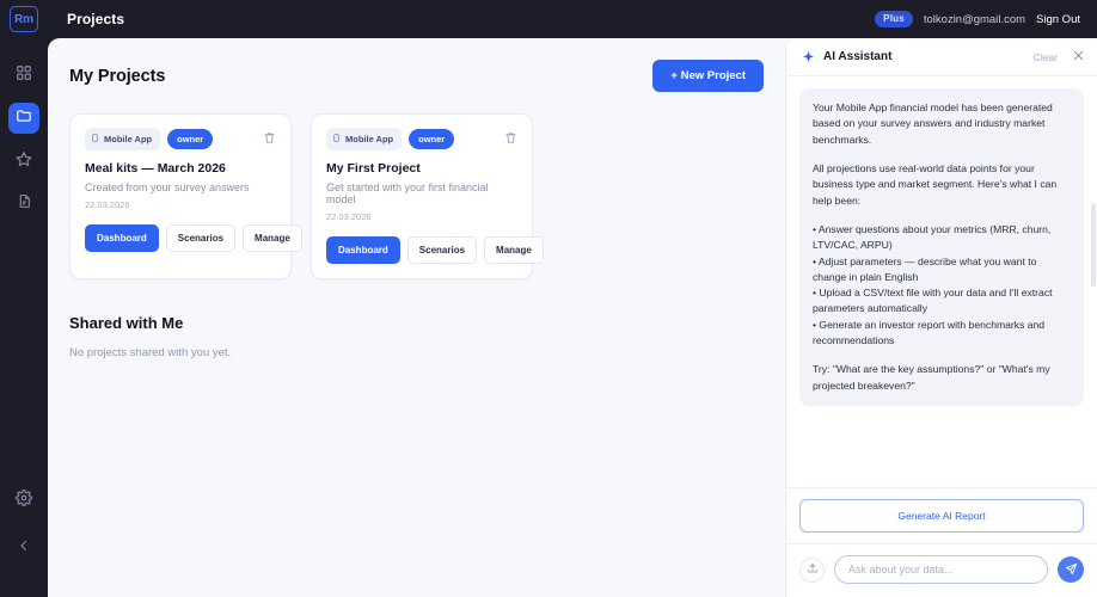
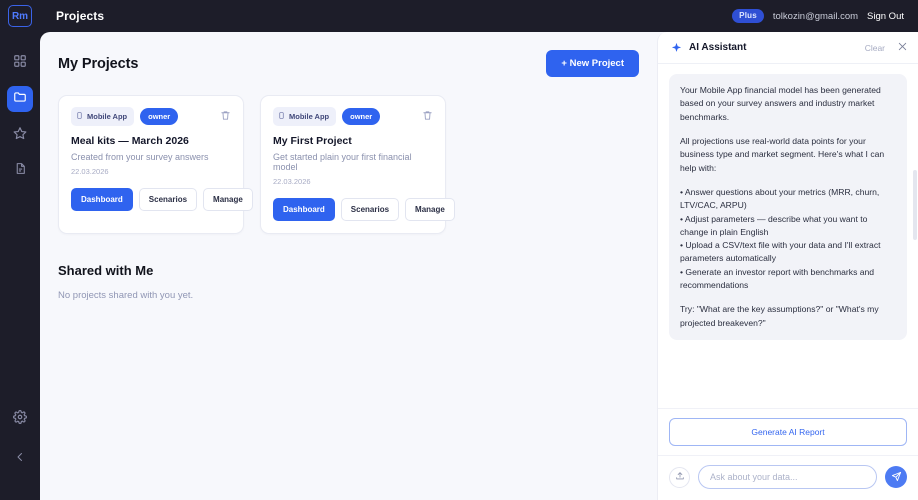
  Rm
  Projects
  Plus
  tolkozin@gmail.com
  Sign Out
  My Projects
  + New Project
  Mobile App
  owner
  Meal kits — March 2026
  Created from your survey answers
  22.03.2026
  Dashboard
  Scenarios
  Manage
  Mobile App
  owner
  My First Project
- Get started with your first financial model
+ Get started plain your first financial model
  22.03.2026
  Dashboard
  Scenarios
  Manage
  Shared with Me
  No projects shared with you yet.
  AI Assistant
  Clear
  Your Mobile App financial model has been generated based on your survey answers and industry market benchmarks.
- All projections use real-world data points for your business type and market segment. Here's what I can help been:
+ All projections use real-world data points for your business type and market segment. Here's what I can help with:
  Answer questions about your metrics (MRR, churn, LTV/CAC, ARPU)
  Adjust parameters — describe what you want to change in plain English
  Upload a CSV/text file with your data and I'll extract parameters automatically
  Generate an investor report with benchmarks and recommendations
  Try: "What are the key assumptions?" or "What's my projected breakeven?"
  Generate AI Report
  Ask about your data...
